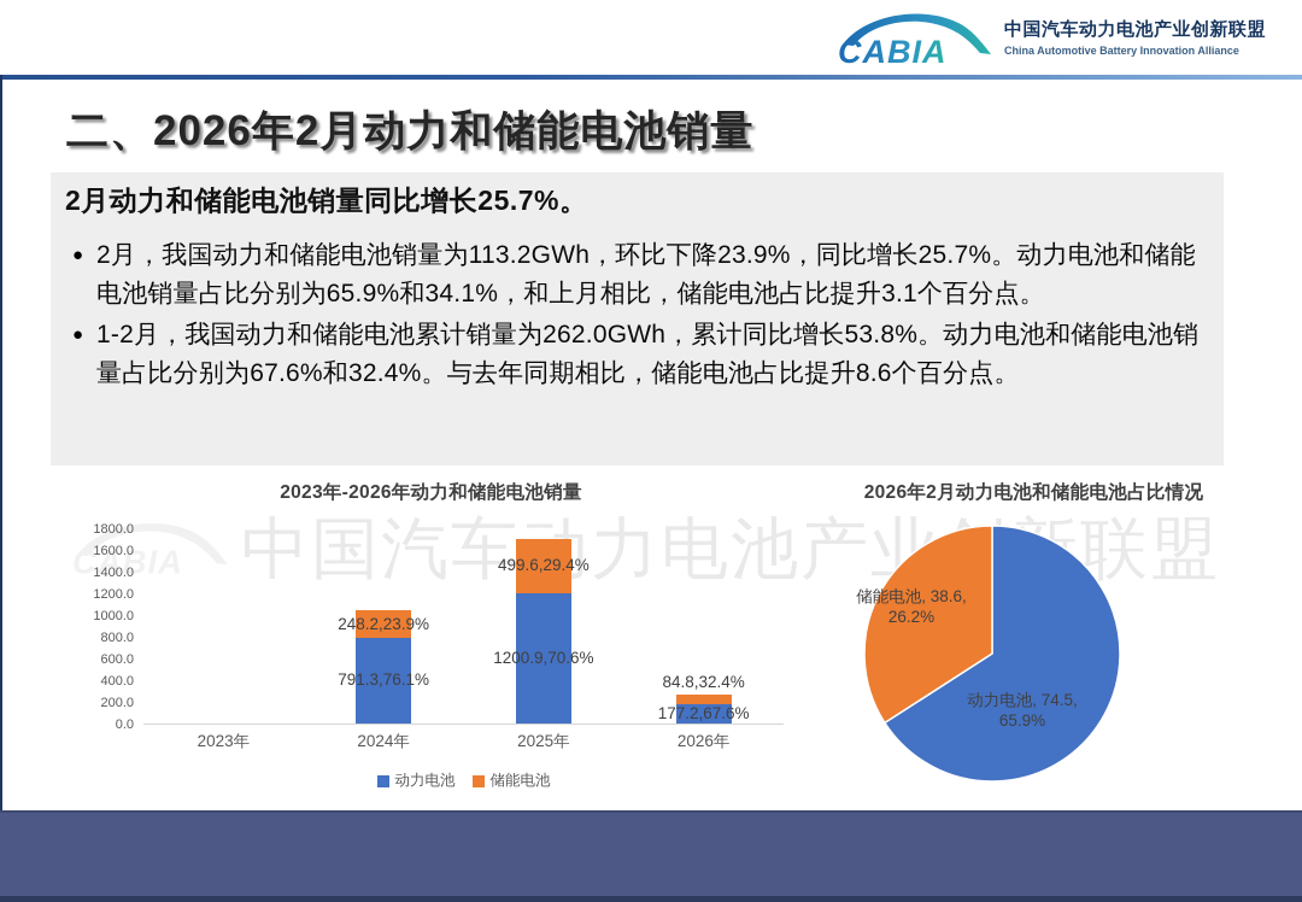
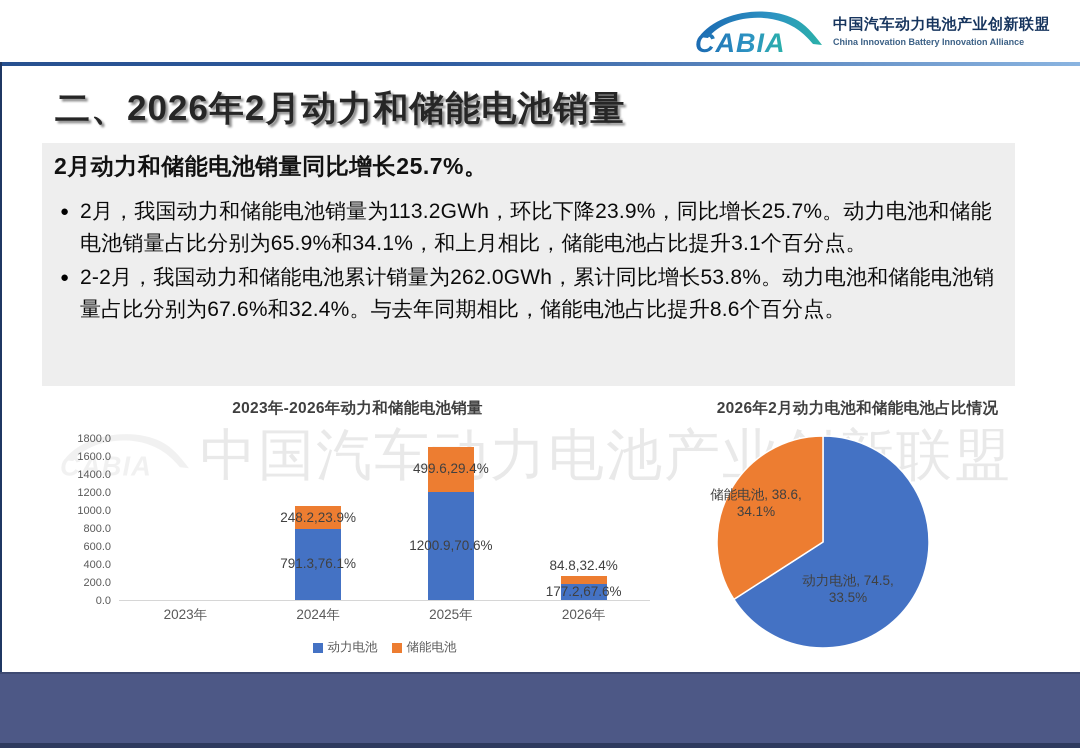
  CABIA
  中国汽车动力电池产业创新联盟
- China Automotive Battery Innovation Alliance
+ China Innovation Battery Innovation Alliance
  二、2026年2月动力和储能电池销量
  2月动力和储能电池销量同比增长25.7%。
  ●
  2月，我国动力和储能电池销量为113.2GWh，环比下降23.9%，同比增长25.7%。动力电池和储能电池销量占比分别为65.9%和34.1%，和上月相比，储能电池占比提升3.1个百分点。
  ●
- 1-2月，我国动力和储能电池累计销量为262.0GWh，累计同比增长53.8%。动力电池和储能电池销量占比分别为67.6%和32.4%。与去年同期相比，储能电池占比提升8.6个百分点。
+ 2-2月，我国动力和储能电池累计销量为262.0GWh，累计同比增长53.8%。动力电池和储能电池销量占比分别为67.6%和32.4%。与去年同期相比，储能电池占比提升8.6个百分点。
  中国汽车力电池产业联盟
  CABIA
  2023年-2026年动力和储能电池销量
  1800.0
  1600.0
  1400.0
  1200.0
  1000.0
  800.0
  600.0
  400.0
  200.0
  0.0
  791.3,76.1%
  248.2,23.9%
  1200.9,70.6%
  499.6,29.4%
  177.2,67.6%
  84.8,32.4%
  2023年
  2024年
  2025年
  2026年
  动力电池
  储能电池
  2026年2月动力电池和储能电池占比情况
- 储能电池, 38.6, 26.2%
+ 储能电池, 38.6, 34.1%
- 动力电池, 74.5, 65.9%
+ 动力电池, 74.5, 33.5%
